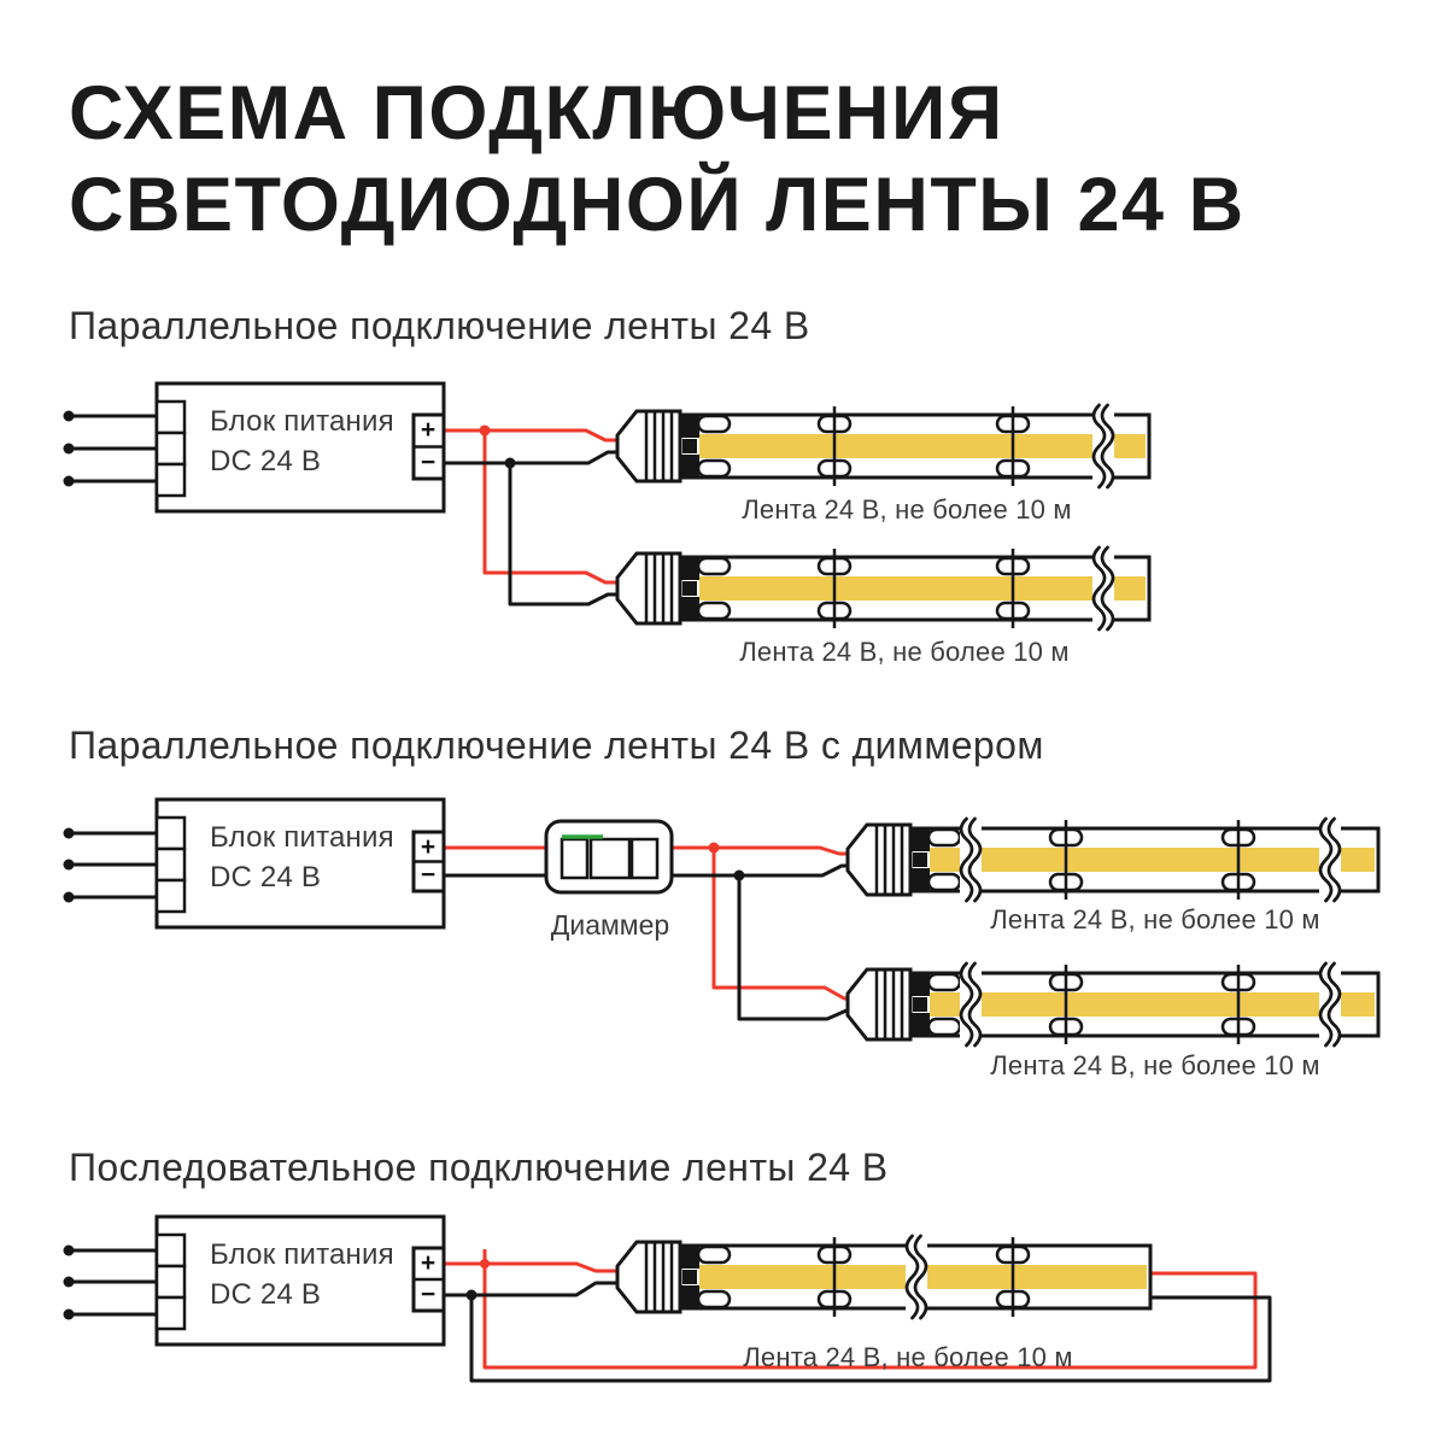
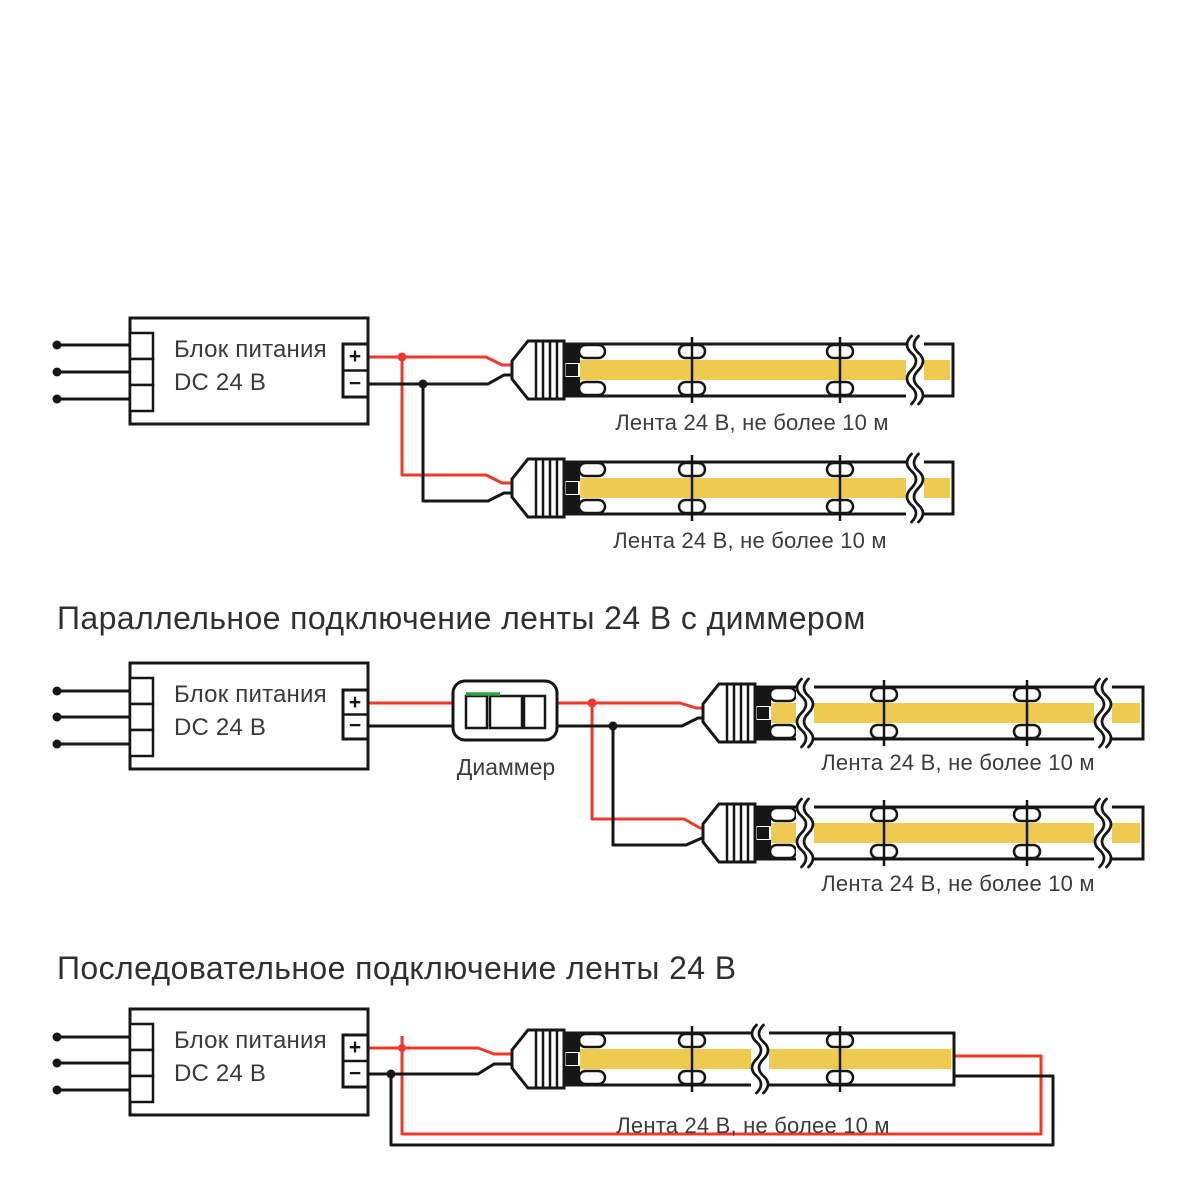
- СХЕМА ПОДКЛЮЧЕНИЯ
- СВЕТОДИОДНОЙ ЛЕНТЫ 24 В
- Параллельное подключение ленты 24 В
  Параллельное подключение ленты 24 В с диммером
  Последовательное подключение ленты 24 В
  Блок питания
  DC 24 В
  Блок питания
  DC 24 В
  Блок питания
  DC 24 В
  +
  −
  +
  −
  +
  −
  Лента 24 В, не более 10 м
  Лента 24 В, не более 10 м
  Лента 24 В, не более 10 м
  Лента 24 В, не более 10 м
  Лента 24 В, не более 10 м
  Диаммер
